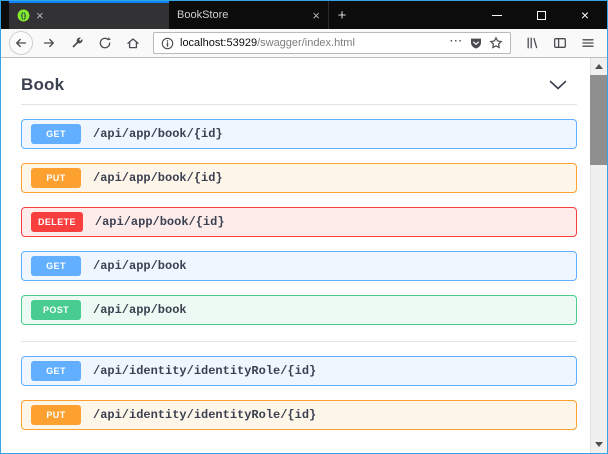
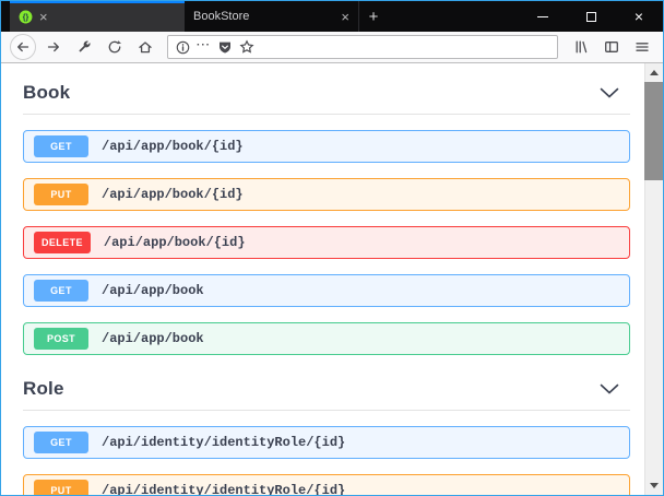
  ×
  BookStore
  ×
  +
  ×
- localhost:53929/swagger/index.html
  ···
  Book
  GET
  /api/app/book/{id}
  PUT
  /api/app/book/{id}
  DELETE
  /api/app/book/{id}
  GET
  /api/app/book
  POST
  /api/app/book
+ Role
  GET
  /api/identity/identityRole/{id}
  PUT
  /api/identity/identityRole/{id}
